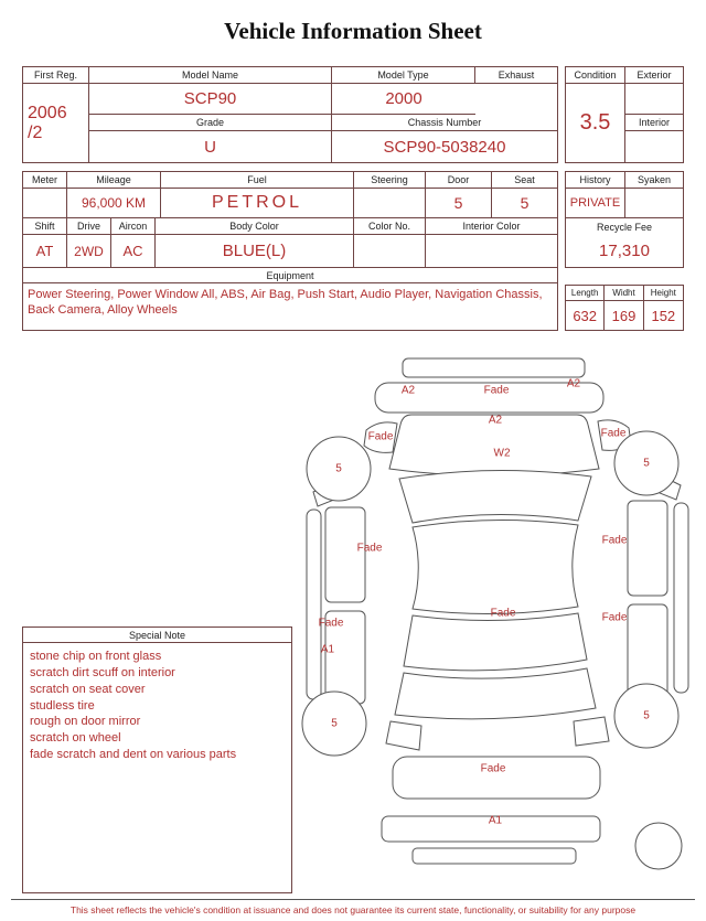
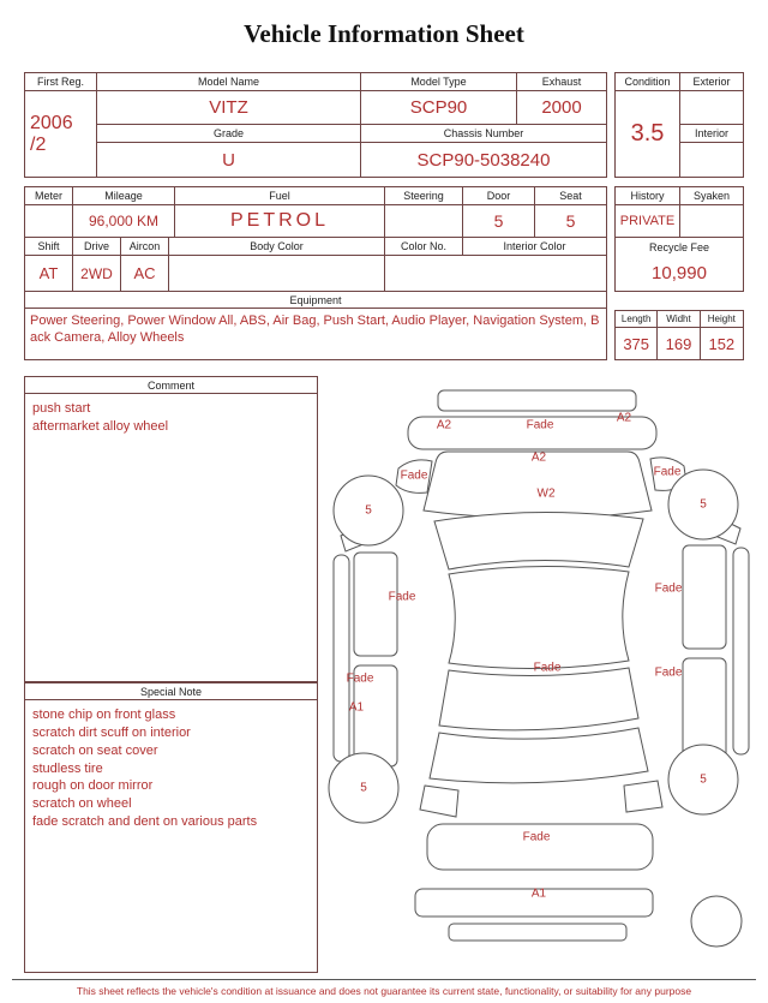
  Vehicle Information Sheet
  First Reg.
  Model Name
  Model Type
  Exhaust
  2006
  /2
+ VITZ
  SCP90
  2000
  Grade
  Chassis Number
  U
  SCP90-5038240
  Condition
  Exterior
  3.5
  Interior
  Meter
  Mileage
  Fuel
  Steering
  Door
  Seat
  96,000 KM
  PETROL
  5
  5
  History
  Syaken
  PRIVATE
  Shift
  Drive
  Aircon
  Body Color
  Color No.
  Interior Color
  AT
  2WD
  AC
- BLUE(L)
  Recycle Fee
- 17,310
+ 10,990
  Equipment
- Power Steering, Power Window All, ABS, Air Bag, Push Start, Audio Player, Navigation Chassis, Back Camera, Alloy Wheels
+ Power Steering, Power Window All, ABS, Air Bag, Push Start, Audio Player, Navigation System, Back Camera, Alloy Wheels
  Length
  Widht
  Height
- 632
+ 375
  169
  152
+ Comment
+ push start
+ aftermarket alloy wheel
  Special Note
  stone chip on front glass
  scratch dirt scuff on interior
  scratch on seat cover
  studless tire
  rough on door mirror
  scratch on wheel
  fade scratch and dent on various parts
  A2
  Fade
  A2
  A2
  Fade
  Fade
  W2
  5
  5
  Fade
  Fade
  Fade
  Fade
  A1
  Fade
  5
  5
  Fade
  A1
  This sheet reflects the vehicle's condition at issuance and does not guarantee its current state, functionality, or suitability for any purpose
